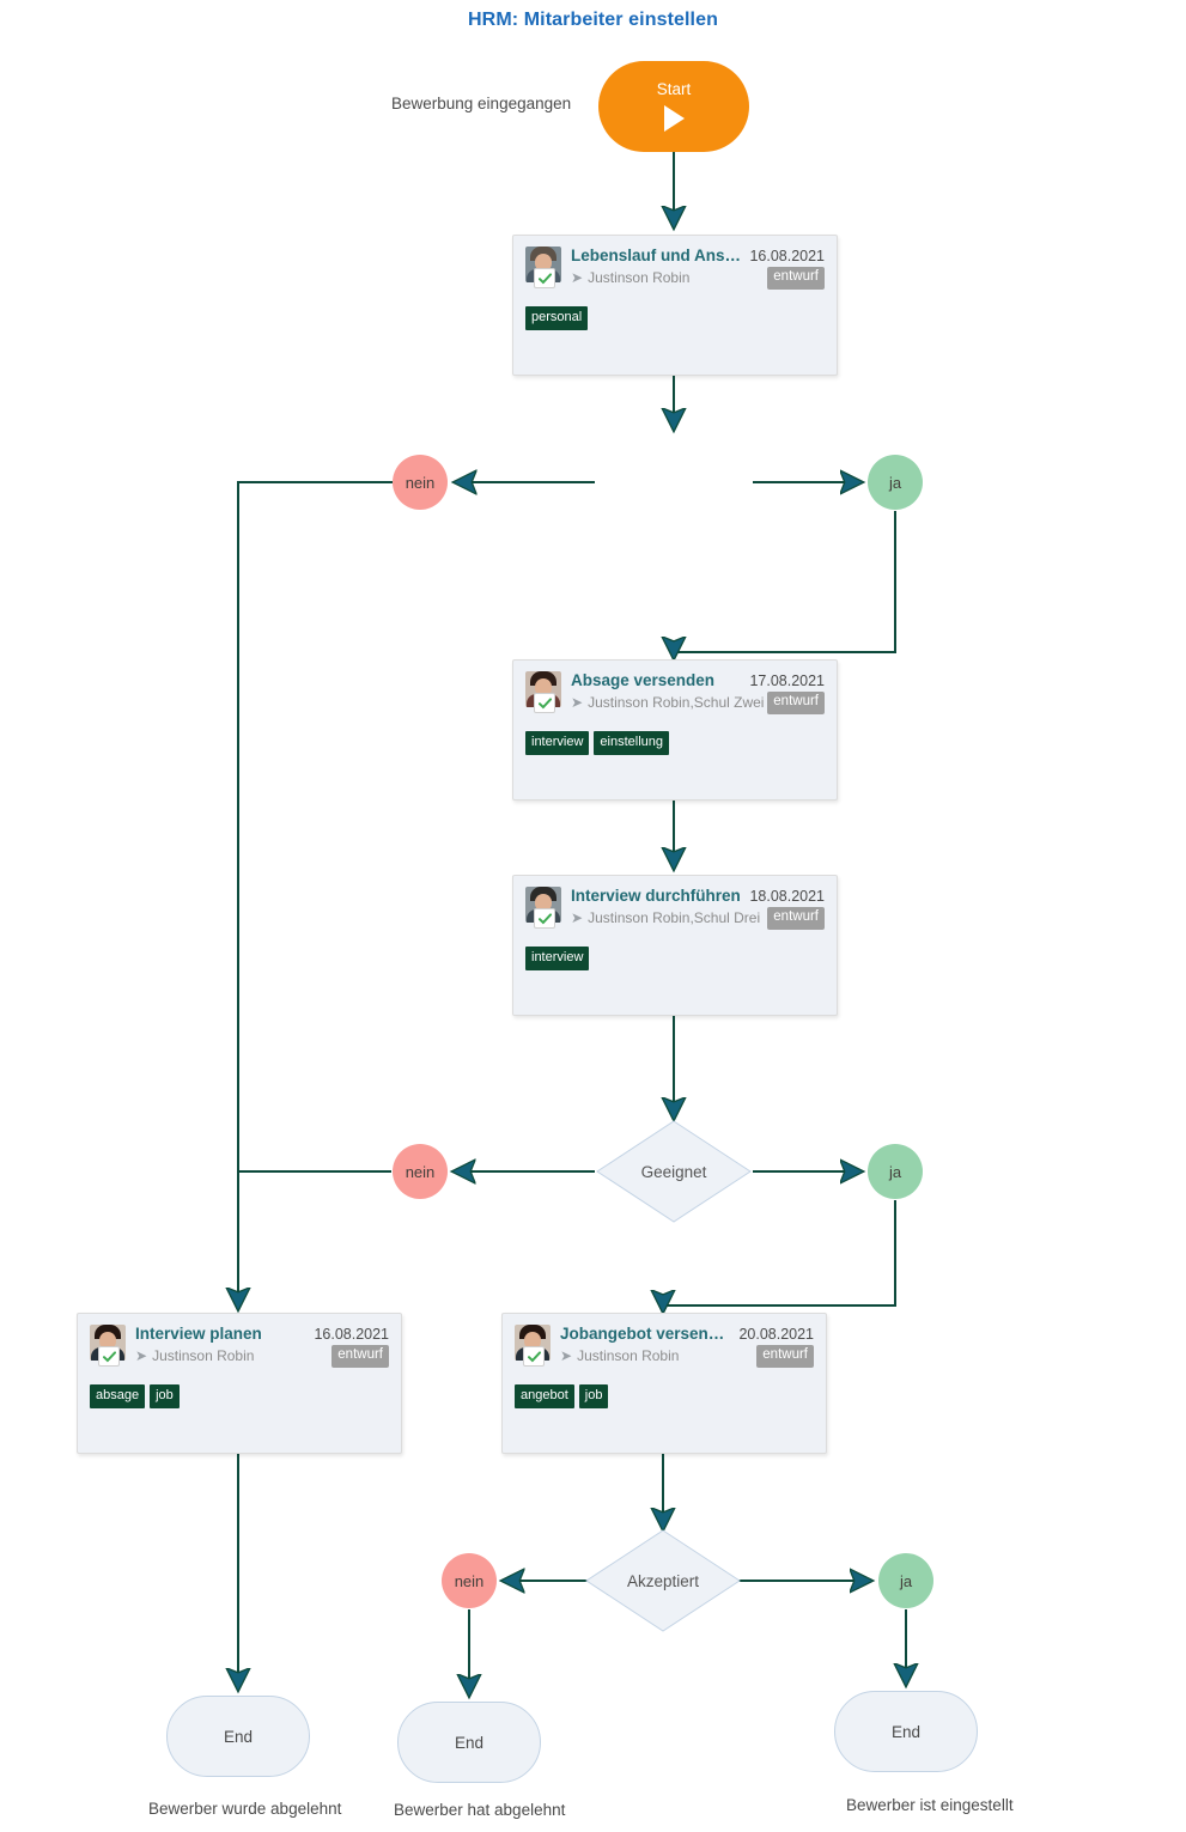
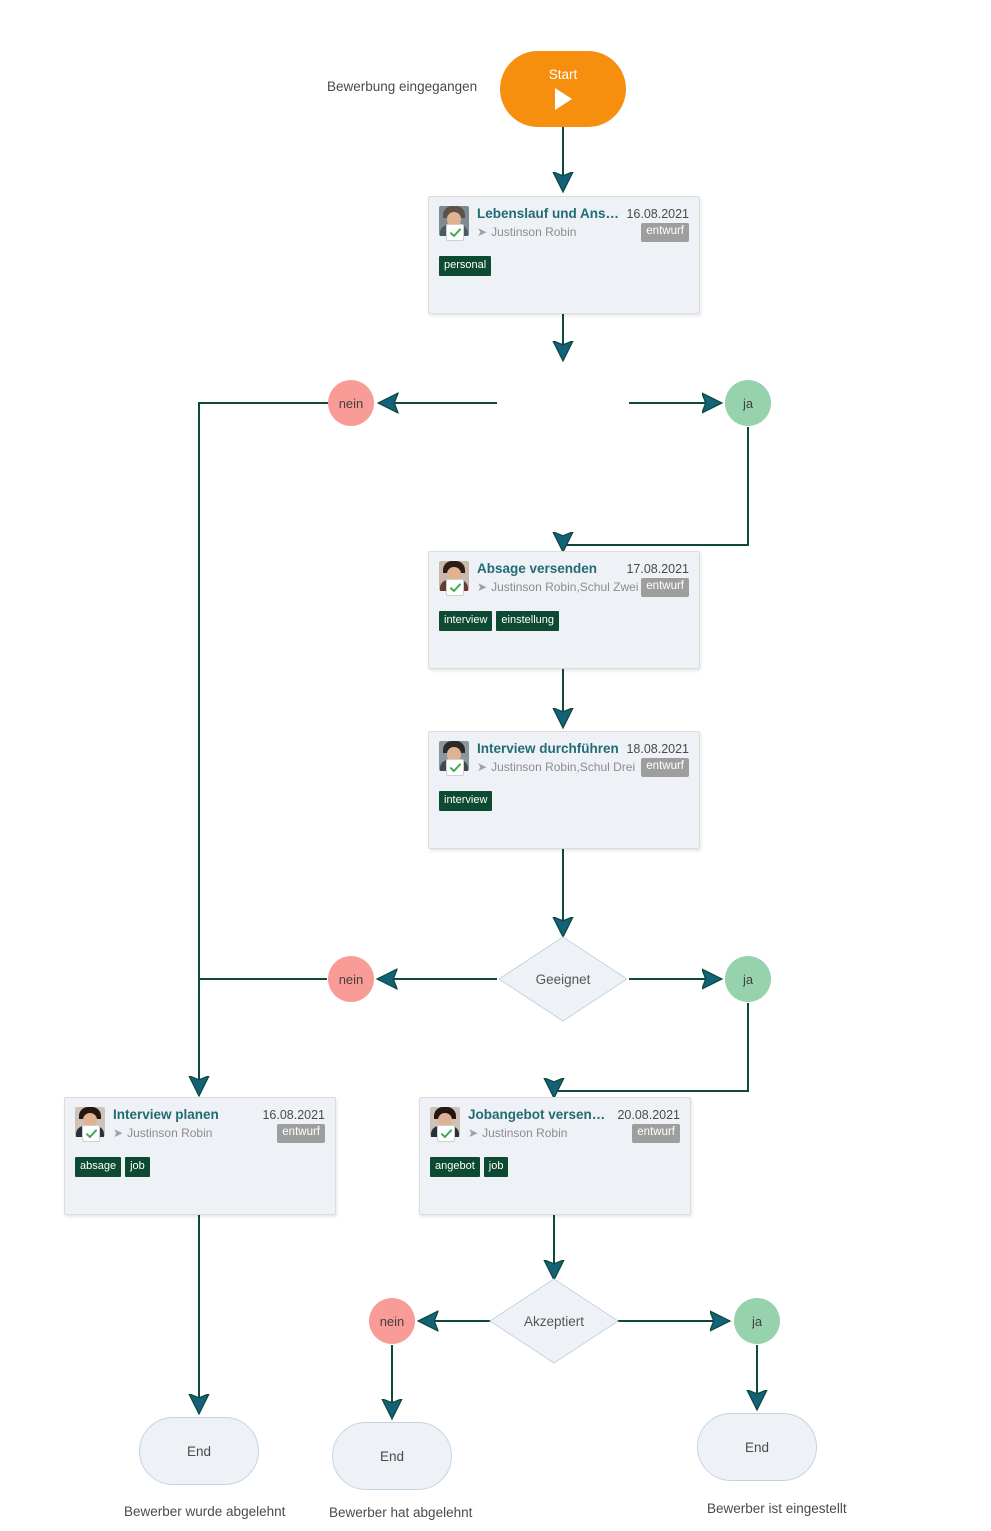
- HRM: Mitarbeiter einstellen
  Start
  Bewerbung eingegangen
  Lebenslauf und Ansch
  16.08.2021
  ➤
  Justinson Robin
  entwurf
  personal
  nein
  ja
  Absage versenden
  17.08.2021
  ➤
  Justinson Robin,Schul Zwei
  entwurf
  interview
  einstellung
  Interview durchführen
  18.08.2021
  ➤
  Justinson Robin,Schul Drei
  entwurf
  interview
  Geeignet
  nein
  ja
  Interview planen
  16.08.2021
  ➤
  Justinson Robin
  entwurf
  absage
  job
  Jobangebot versende
  20.08.2021
  ➤
  Justinson Robin
  entwurf
  angebot
  job
  Akzeptiert
  nein
  ja
  End
  Bewerber wurde abgelehnt
  End
  Bewerber hat abgelehnt
  End
  Bewerber ist eingestellt
